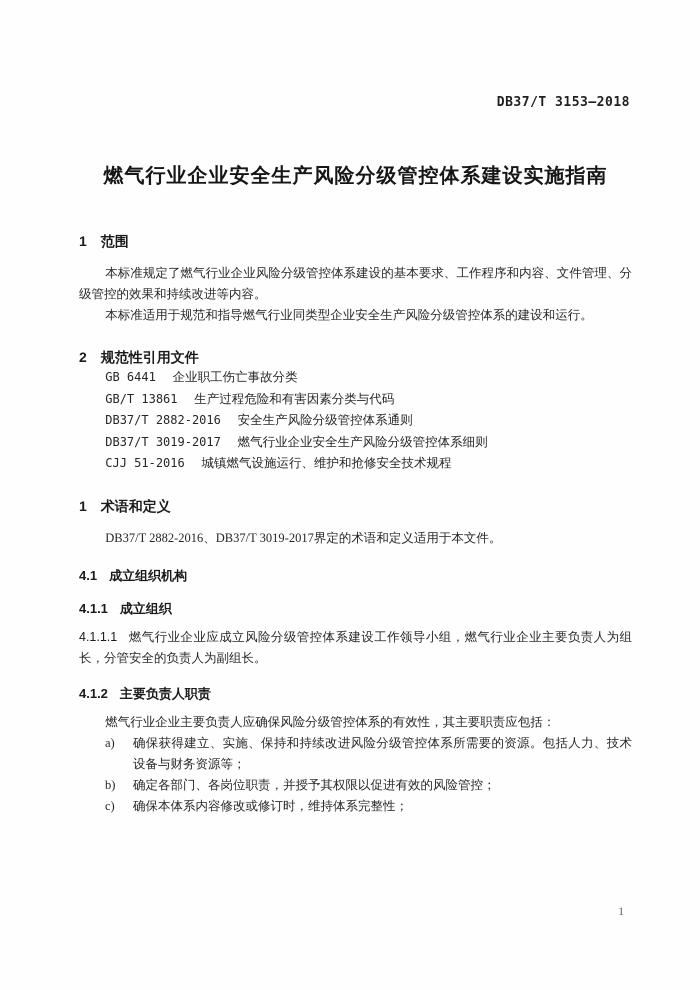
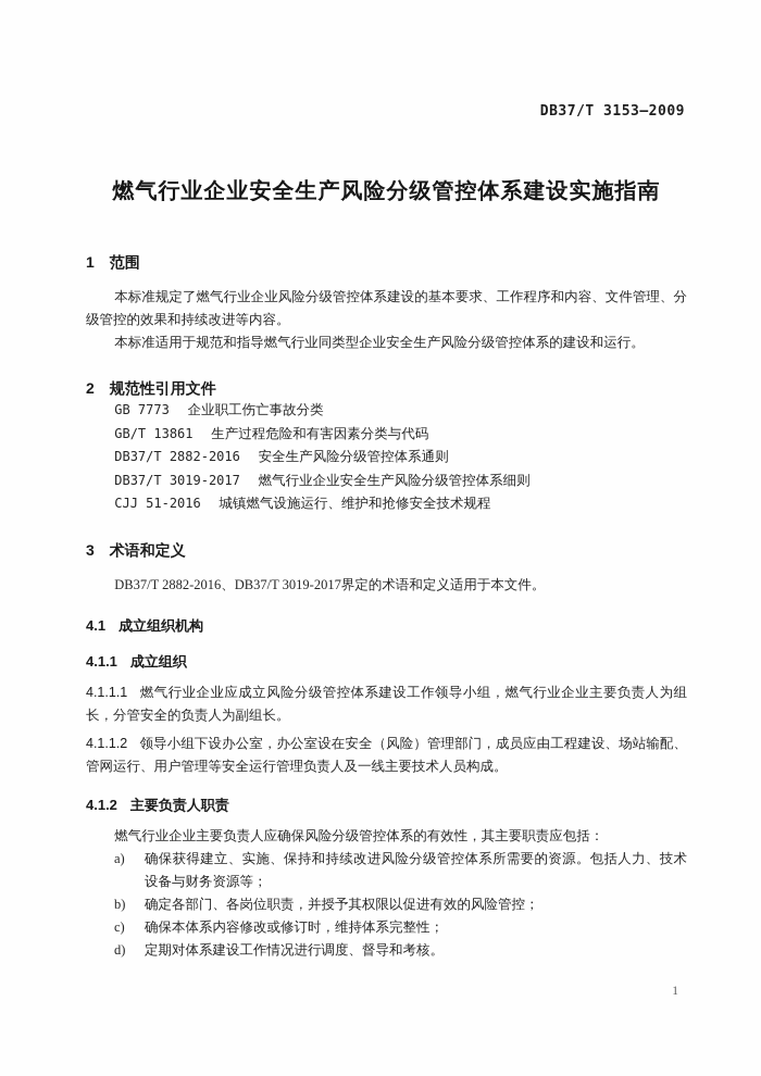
- DB37/T 3153—2018
+ DB37/T 3153—2009
  燃气行业企业安全生产风险分级管控体系建设实施指南
  1 范围
  本标准规定了燃气行业企业风险分级管控体系建设的基本要求、工作程序和内容、文件管理、分级管控的效果和持续改进等内容。
  本标准适用于规范和指导燃气行业同类型企业安全生产风险分级管控体系的建设和运行。
  2 规范性引用文件
- GB 6441 企业职工伤亡事故分类
+ GB 7773 企业职工伤亡事故分类
  GB/T 13861 生产过程危险和有害因素分类与代码
  DB37/T 2882-2016 安全生产风险分级管控体系通则
  DB37/T 3019-2017 燃气行业企业安全生产风险分级管控体系细则
  CJJ 51-2016 城镇燃气设施运行、维护和抢修安全技术规程
- 1 术语和定义
+ 3 术语和定义
  DB37/T 2882-2016、DB37/T 3019-2017界定的术语和定义适用于本文件。
  4.1 成立组织机构
  4.1.1 成立组织
  4.1.1.1 燃气行业企业应成立风险分级管控体系建设工作领导小组，燃气行业企业主要负责人为组长，分管安全的负责人为副组长。
+ 4.1.1.2 领导小组下设办公室，办公室设在安全（风险）管理部门，成员应由工程建设、场站输配、管网运行、用户管理等安全运行管理负责人及一线主要技术人员构成。
  4.1.2 主要负责人职责
  燃气行业企业主要负责人应确保风险分级管控体系的有效性，其主要职责应包括：
  a)
  确保获得建立、实施、保持和持续改进风险分级管控体系所需要的资源。包括人力、技术设备与财务资源等；
  b)
  确定各部门、各岗位职责，并授予其权限以促进有效的风险管控；
  c)
  确保本体系内容修改或修订时，维持体系完整性；
+ d)
+ 定期对体系建设工作情况进行调度、督导和考核。
  1
